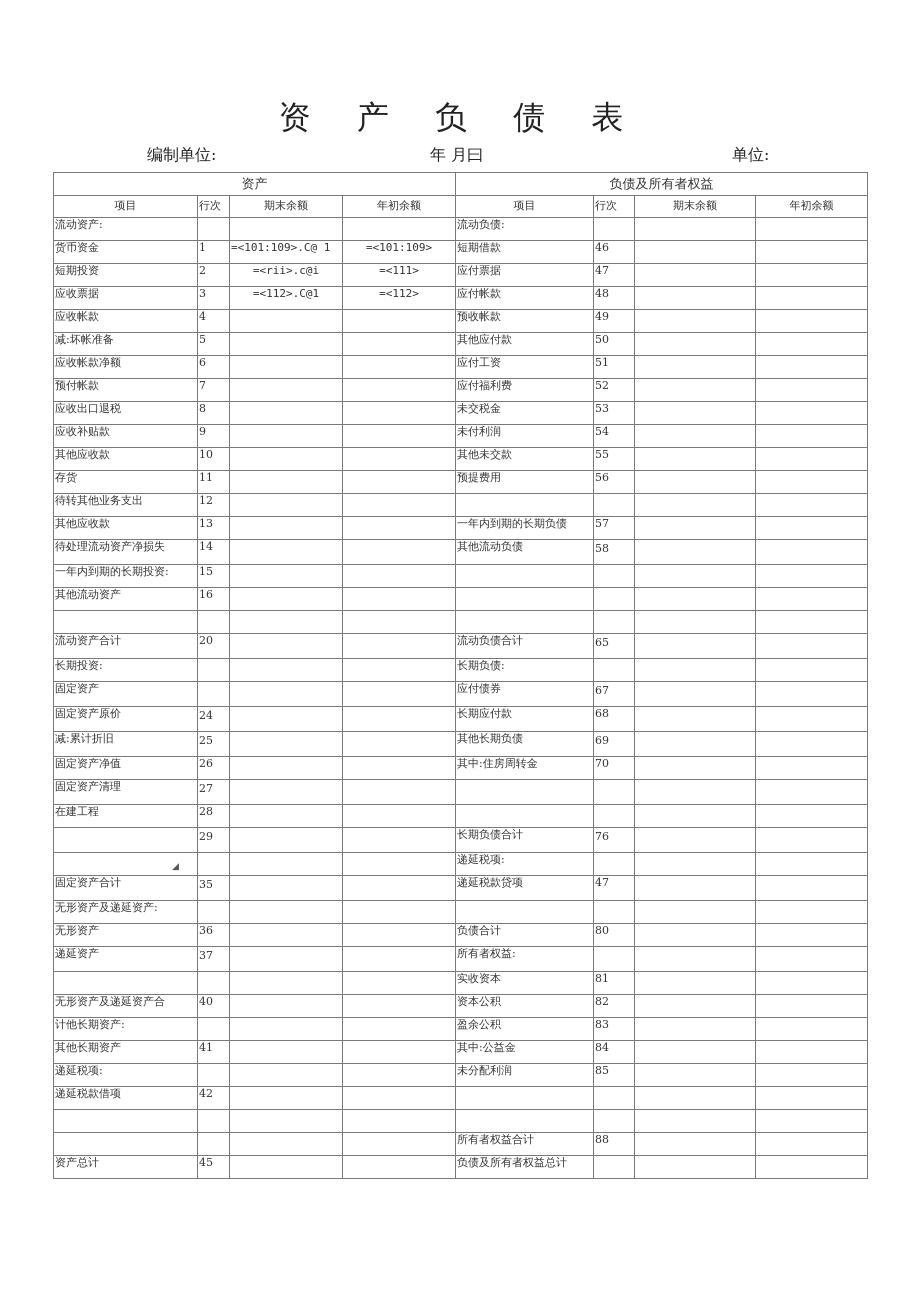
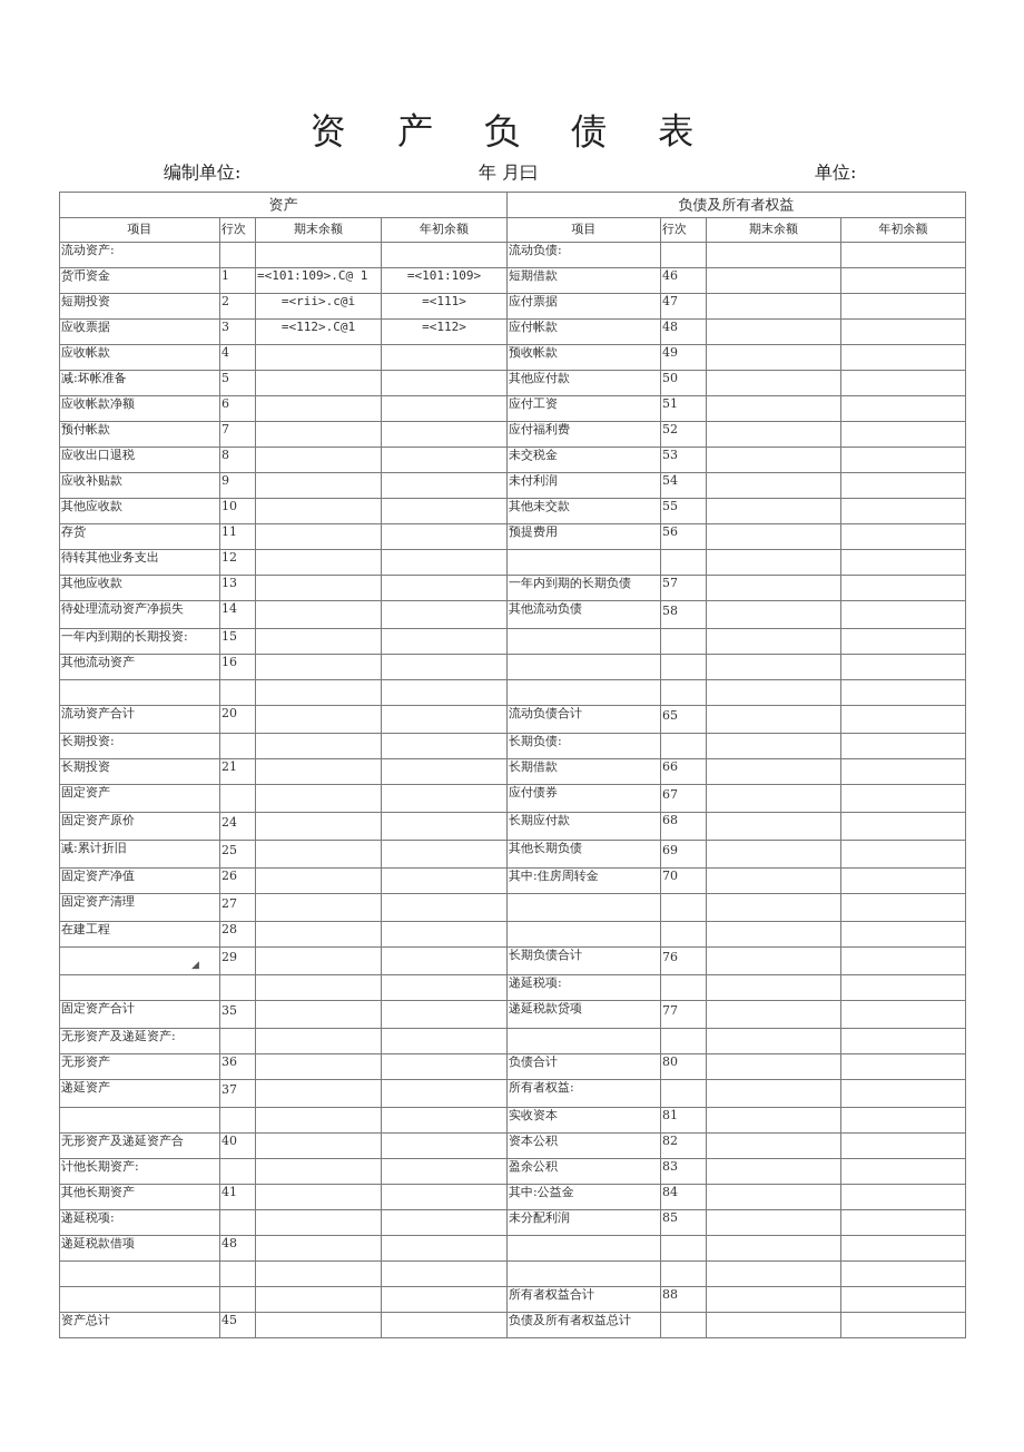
  资 产 负 债 表
  编制单位:
  年 月曰
  单位:
  资产	负债及所有者权益
  项目	行次	期末余额	年初余额	项目	行次	期末余额	年初余额
  流动资产:				流动负债:
  货币资金	1	=<101:109>.C@ 1	=<101:109>	短期借款	46
  短期投资	2	=<rii>.c@i	=<111>	应付票据	47
  应收票据	3	=<112>.C@1	=<112>	应付帐款	48
  应收帐款	4			预收帐款	49
  减:坏帐准备	5			其他应付款	50
  应收帐款净额	6			应付工资	51
  预付帐款	7			应付福利费	52
  应收出口退税	8			未交税金	53
  应收补贴款	9			未付利润	54
  其他应收款	10			其他未交款	55
  存货	11			预提费用	56
  待转其他业务支出	12
  其他应收款	13			一年内到期的长期负债	57
  待处理流动资产净损失	14			其他流动负债	58
  一年内到期的长期投资:	15
  其他流动资产	16
  流动资产合计	20			流动负债合计	65
  长期投资:				长期负债:
+ 长期投资	21			长期借款	66
  固定资产				应付债券	67
  固定资产原价	24			长期应付款	68
  减:累计折旧	25			其他长期负债	69
  固定资产净值	26			其中:住房周转金	70
  固定资产清理	27
  在建工程	28
  	29			长期负债合计	76
  				递延税项:
- 固定资产合计	35			递延税款贷项	47
+ 固定资产合计	35			递延税款贷项	77
  无形资产及递延资产:
  无形资产	36			负债合计	80
  递延资产	37			所有者权益:
  				实收资本	81
  无形资产及递延资产合	40			资本公积	82
  计他长期资产:				盈余公积	83
  其他长期资产	41			其中:公益金	84
  递延税项:				未分配利润	85
- 递延税款借项	42
+ 递延税款借项	48
  				所有者权益合计	88
  资产总计	45			负债及所有者权益总计
  ◢
